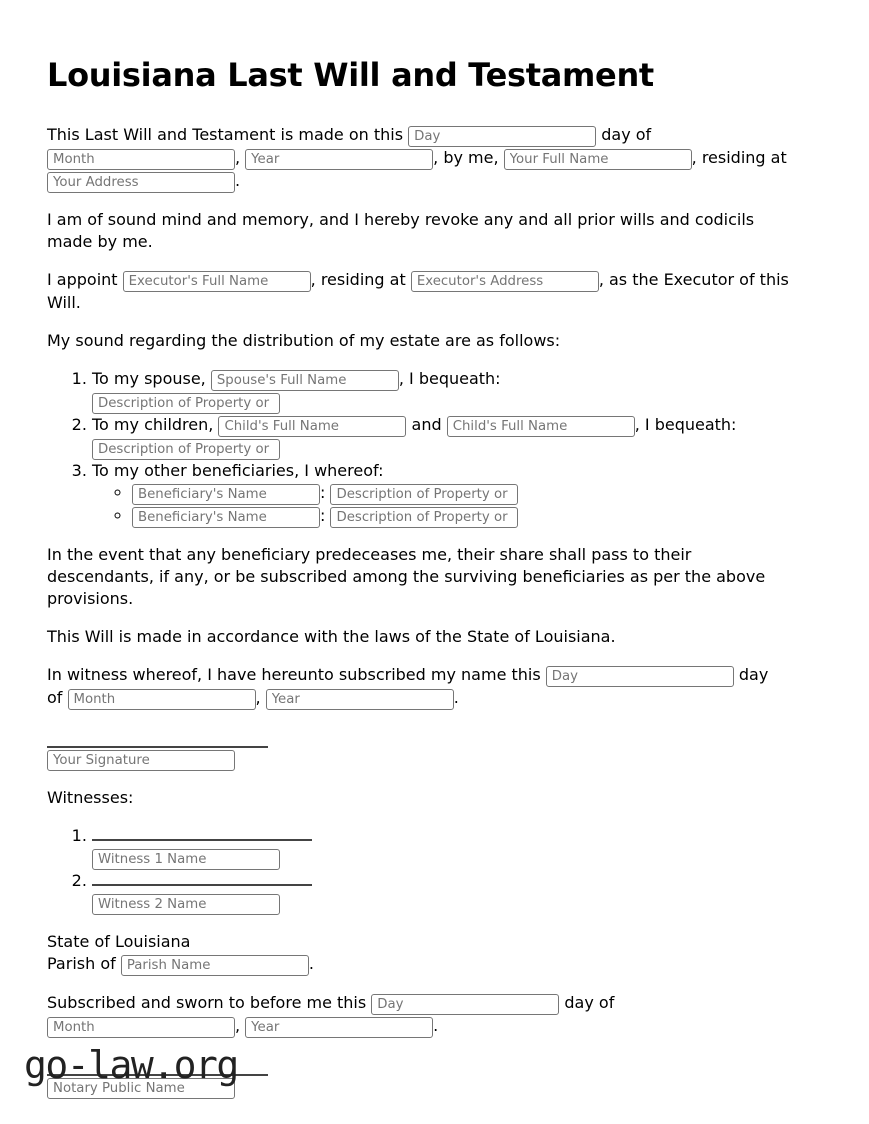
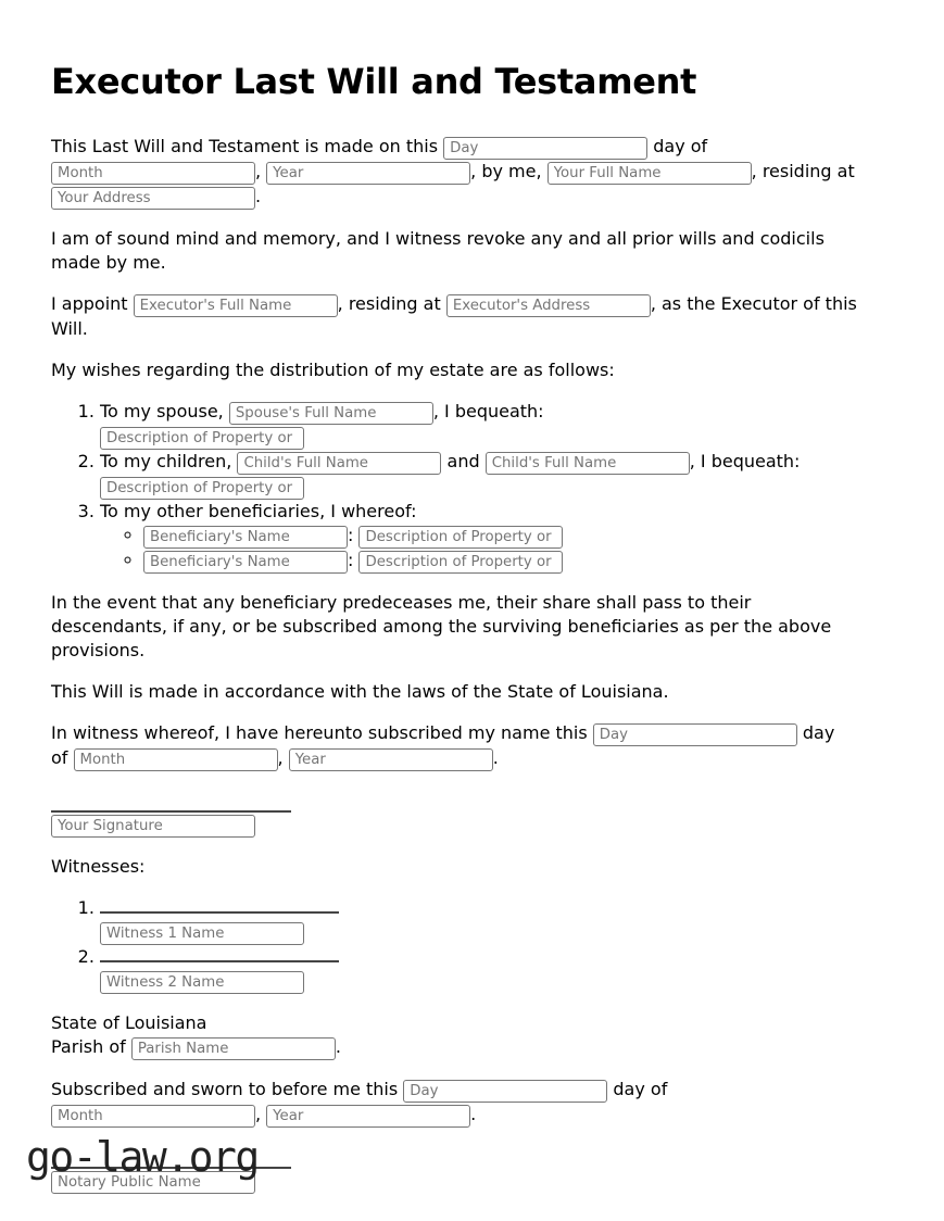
- Louisiana Last Will and Testament
+ Executor Last Will and Testament
  This Last Will and Testament is made on this Day day of
  Month , Year , by me, Your Full Name , residing at
  Your Address .
- I am of sound mind and memory, and I hereby revoke any and all prior wills and codicils
+ I am of sound mind and memory, and I witness revoke any and all prior wills and codicils
  made by me.
  I appoint Executor's Full Name , residing at Executor's Address , as the Executor of this
  Will.
- My sound regarding the distribution of my estate are as follows:
+ My wishes regarding the distribution of my estate are as follows:
  To my spouse, Spouse's Full Name , I bequeath:
  Description of Property or
  To my children, Child's Full Name and Child's Full Name , I bequeath:
  Description of Property or
  To my other beneficiaries, I whereof:
  Beneficiary's Name : Description of Property or
  Beneficiary's Name : Description of Property or
  In the event that any beneficiary predeceases me, their share shall pass to their
  descendants, if any, or be subscribed among the surviving beneficiaries as per the above
  provisions.
  This Will is made in accordance with the laws of the State of Louisiana.
  In witness whereof, I have hereunto subscribed my name this Day day
  of Month , Year .
  Your Signature
  Witnesses:
  Witness 1 Name
  Witness 2 Name
  State of Louisiana
  Parish of Parish Name .
  Subscribed and sworn to before me this Day day of
  Month , Year .
  Notary Public Name
  go-law.org
